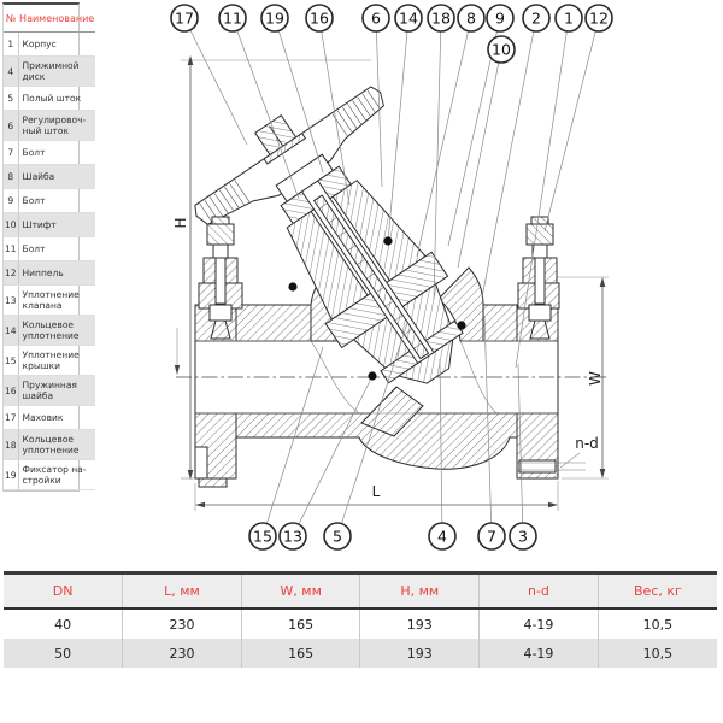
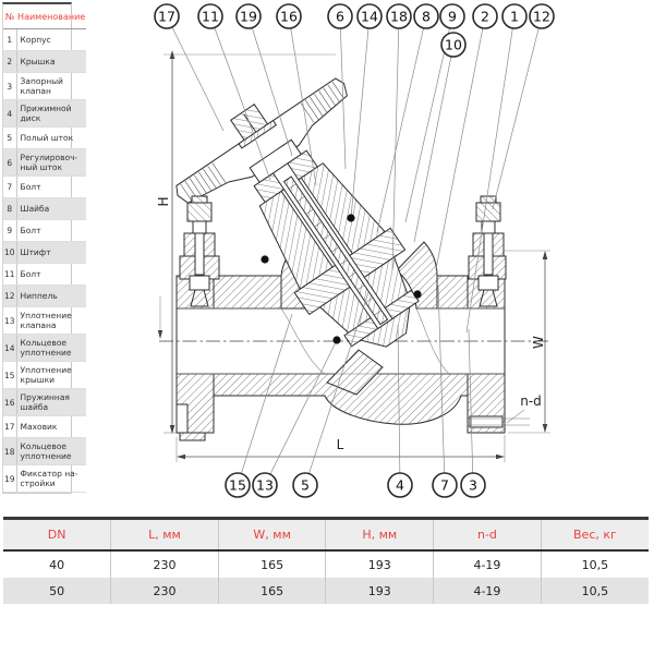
  L
  n-d
  17
  11
  19
  16
  6
  14
  18
  8
  9
  10
  2
  1
  12
  15
  13
  5
  4
  7
  3
  №	Наименование
  1	Корпус
+ 2	Крышка
+ 3	Запорный клапан
  4	Прижимной диск
  5	Полый шток
  6	Регулировоч- ный шток
  7	Болт
  8	Шайба
  9	Болт
  10	Штифт
  11	Болт
  12	Ниппель
  13	Уплотнение клапана
  14	Кольцевое уплотнение
  15	Уплотнение крышки
  16	Пружинная шайба
  17	Маховик
  18	Кольцевое уплотнение
  19	Фиксатор на- стройки
  DN	L, мм	W, мм	H, мм	n-d	Вес, кг
  40	230	165	193	4-19	10,5
  50	230	165	193	4-19	10,5
